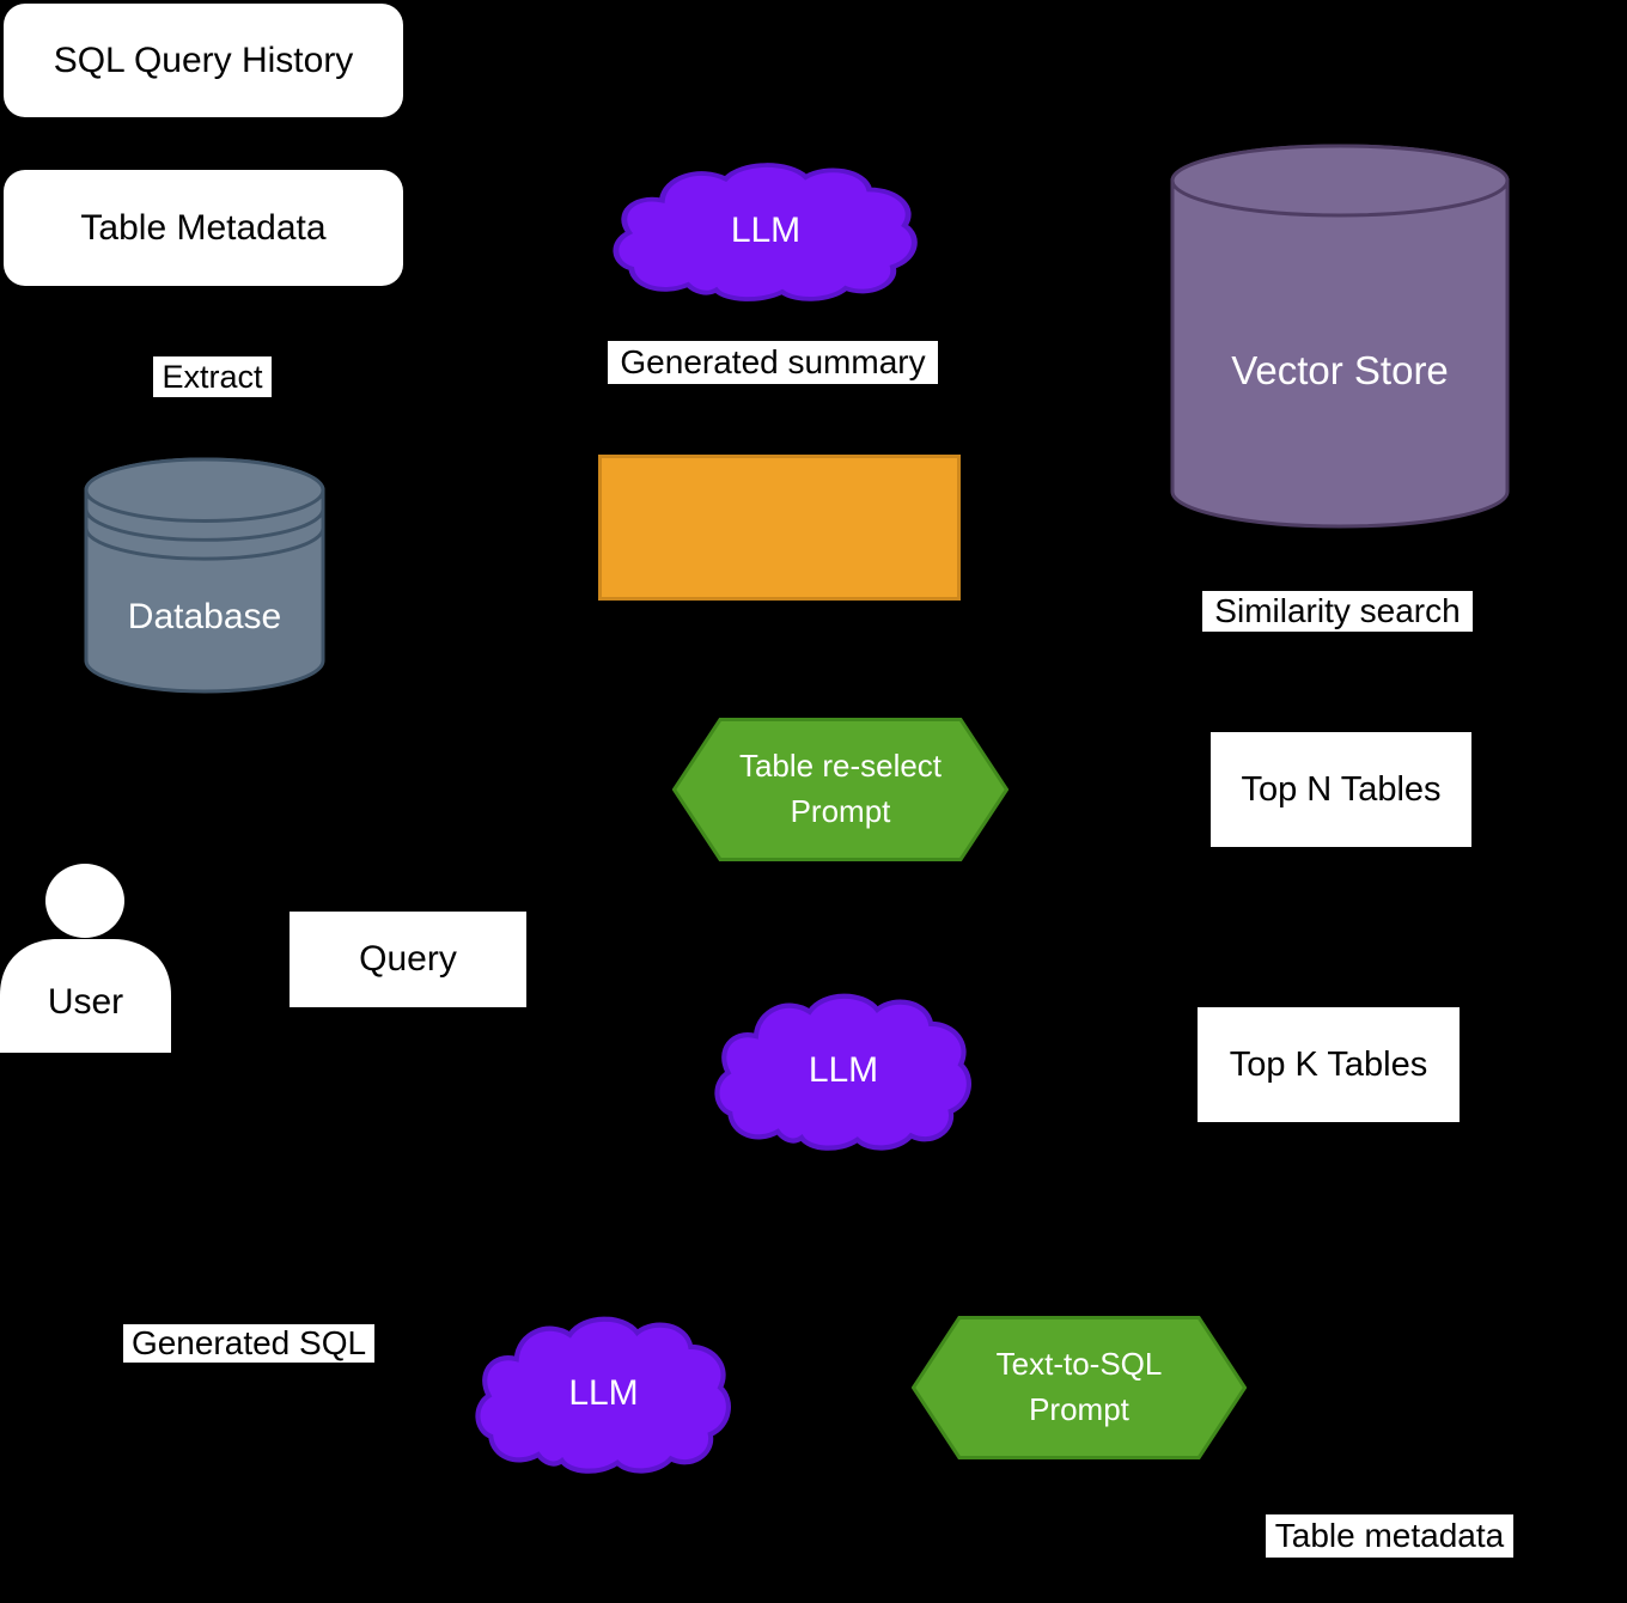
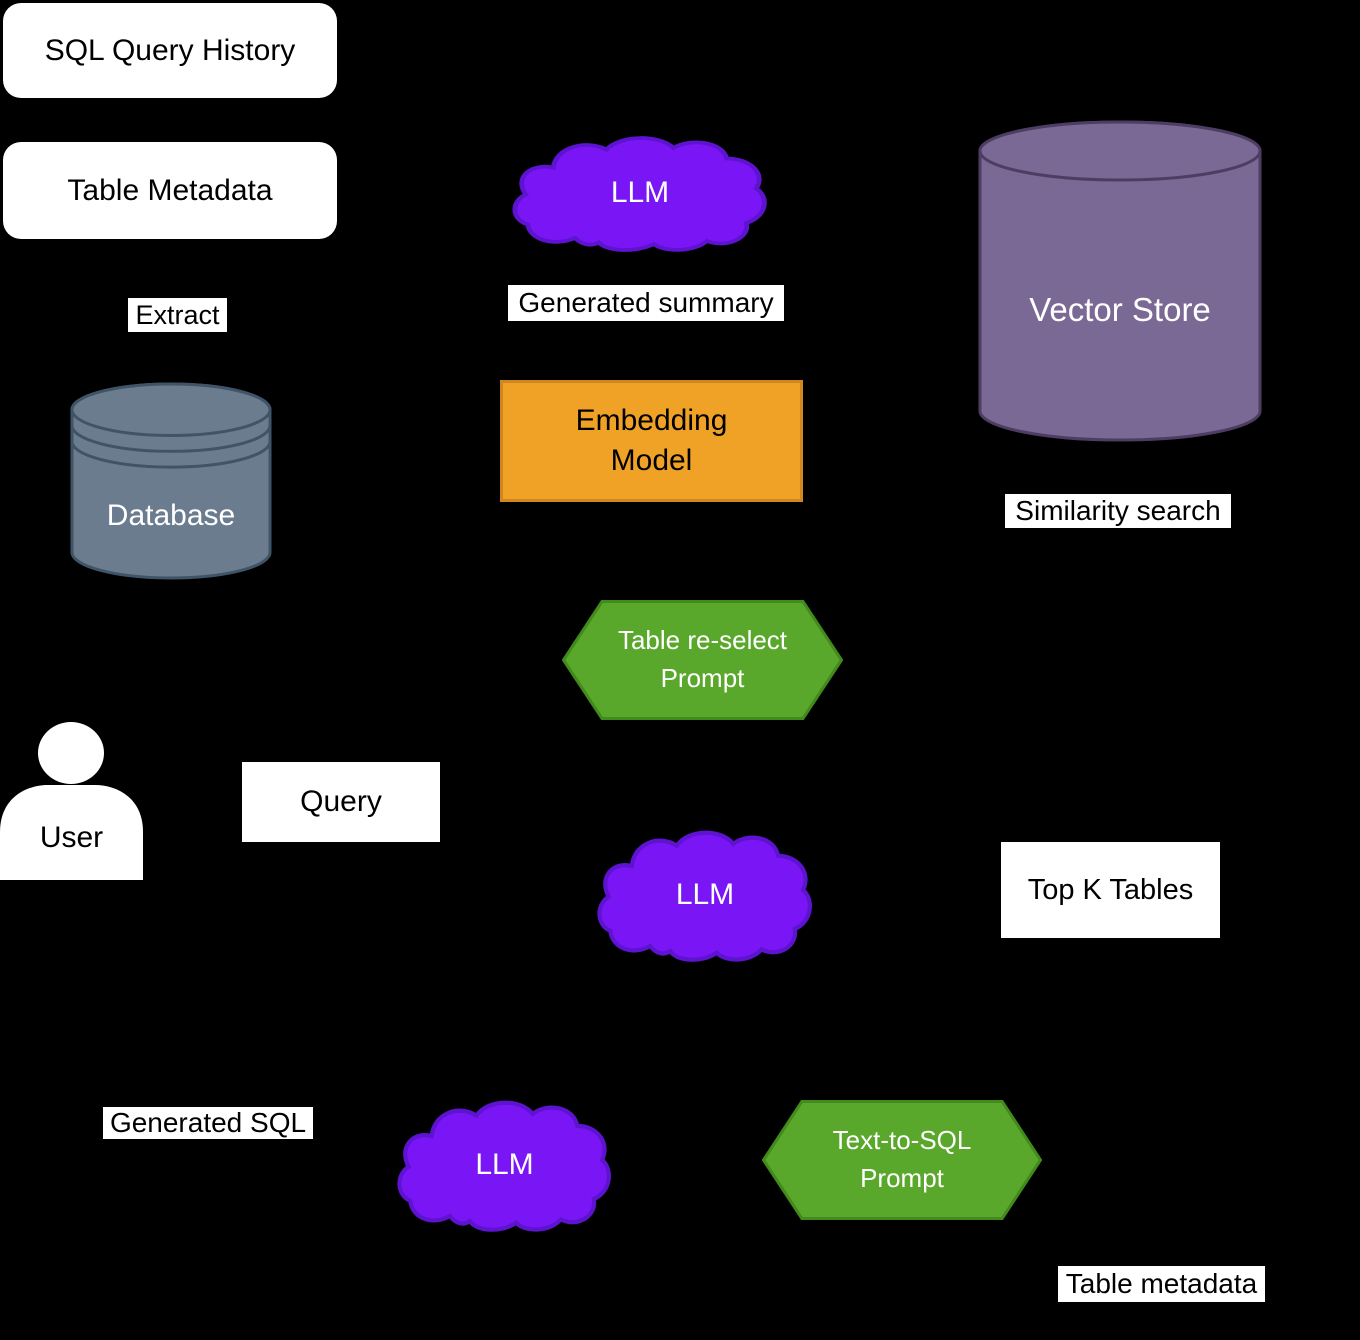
  SQL Query History
  Table Metadata
  Extract
  Database
  LLM
  Generated summary
+ Embedding Model
  Vector Store
  Similarity search
  Table re-select Prompt
- Top N Tables
  User
  Query
  LLM
  Top K Tables
  Generated SQL
  LLM
  Text-to-SQL Prompt
  Table metadata
